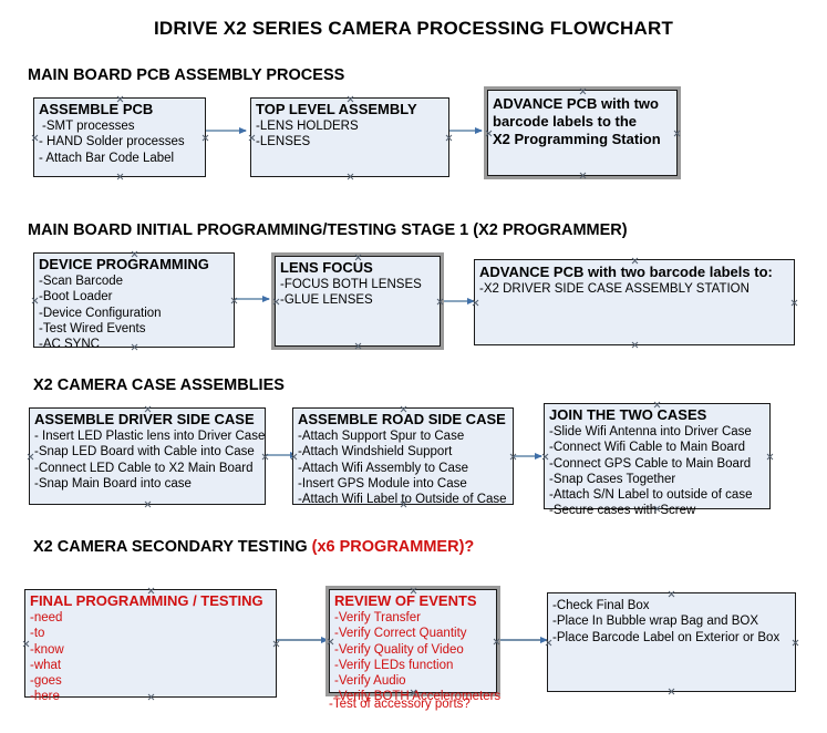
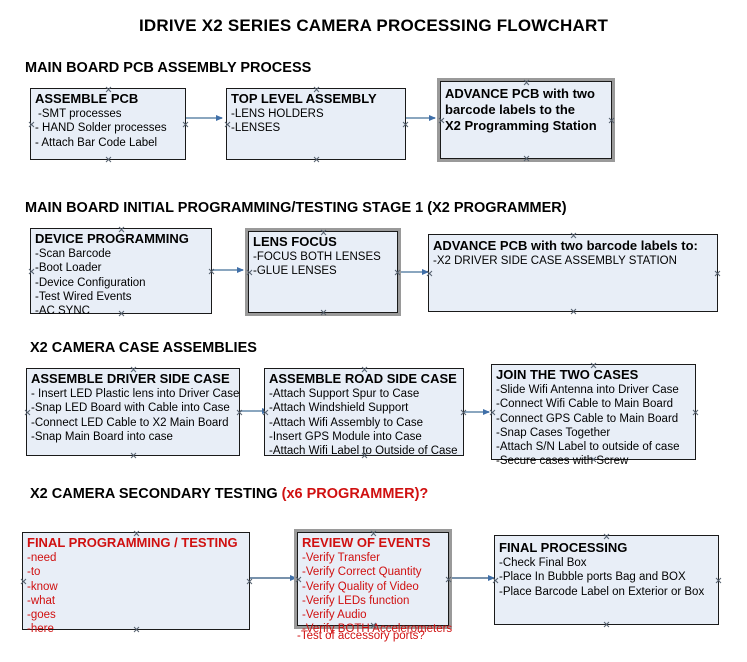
  IDRIVE X2 SERIES CAMERA PROCESSING FLOWCHART
  MAIN BOARD PCB ASSEMBLY PROCESS
  ASSEMBLE PCB
  -SMT processes
  - HAND Solder processes
  - Attach Bar Code Label
  TOP LEVEL ASSEMBLY
  -LENS HOLDERS
  -LENSES
  ADVANCE PCB with two
  barcode labels to the
  X2 Programming Station
  MAIN BOARD INITIAL PROGRAMMING/TESTING STAGE 1 (X2 PROGRAMMER)
  DEVICE PROGRAMMING
  -Scan Barcode
  -Boot Loader
  -Device Configuration
  -Test Wired Events
  -AC SYNC
  LENS FOCUS
  -FOCUS BOTH LENSES
  -GLUE LENSES
  ADVANCE PCB with two barcode labels to:
  -X2 DRIVER SIDE CASE ASSEMBLY STATION
  X2 CAMERA CASE ASSEMBLIES
  ASSEMBLE DRIVER SIDE CASE
  - Insert LED Plastic lens into Driver Case
  -Snap LED Board with Cable into Case
  -Connect LED Cable to X2 Main Board
  -Snap Main Board into case
  ASSEMBLE ROAD SIDE CASE
  -Attach Support Spur to Case
  -Attach Windshield Support
  -Attach Wifi Assembly to Case
  -Insert GPS Module into Case
  -Attach Wifi Labelo Outside of Case
  JOIN THE TWO CASES
  -Slide Wifi Antenna into Driver Case
  -Connect Wifi Cable to Main Board
  -Connect GPS Cable to Main Board
  -Snap Cases Together
  -Attach S/N Label to outside of case
  -Secure cases wit Screw
  X2 CAMERA SECONDARY TESTING (x6 PROGRAMMER)?
  FINAL PROGRAMMING / TESTING
  -need
  -to
  -know
  -what
  -goes
  -here
  REVIEW OF EVENTS
  -Verify Transfer
  -Verify Correct Quantity
  -Verify Quality of Video
  -Verify LEDs function
  -Verify Audio
  -Verify BOTH Accelerometers
  -Test of accessory ports?
+ FINAL PROCESSING
  -Check Final Box
- -Place In Bubble wrap Bag and BOX
+ -Place In Bubble ports Bag and BOX
  -Place Barcode Label on Exterior or Box
